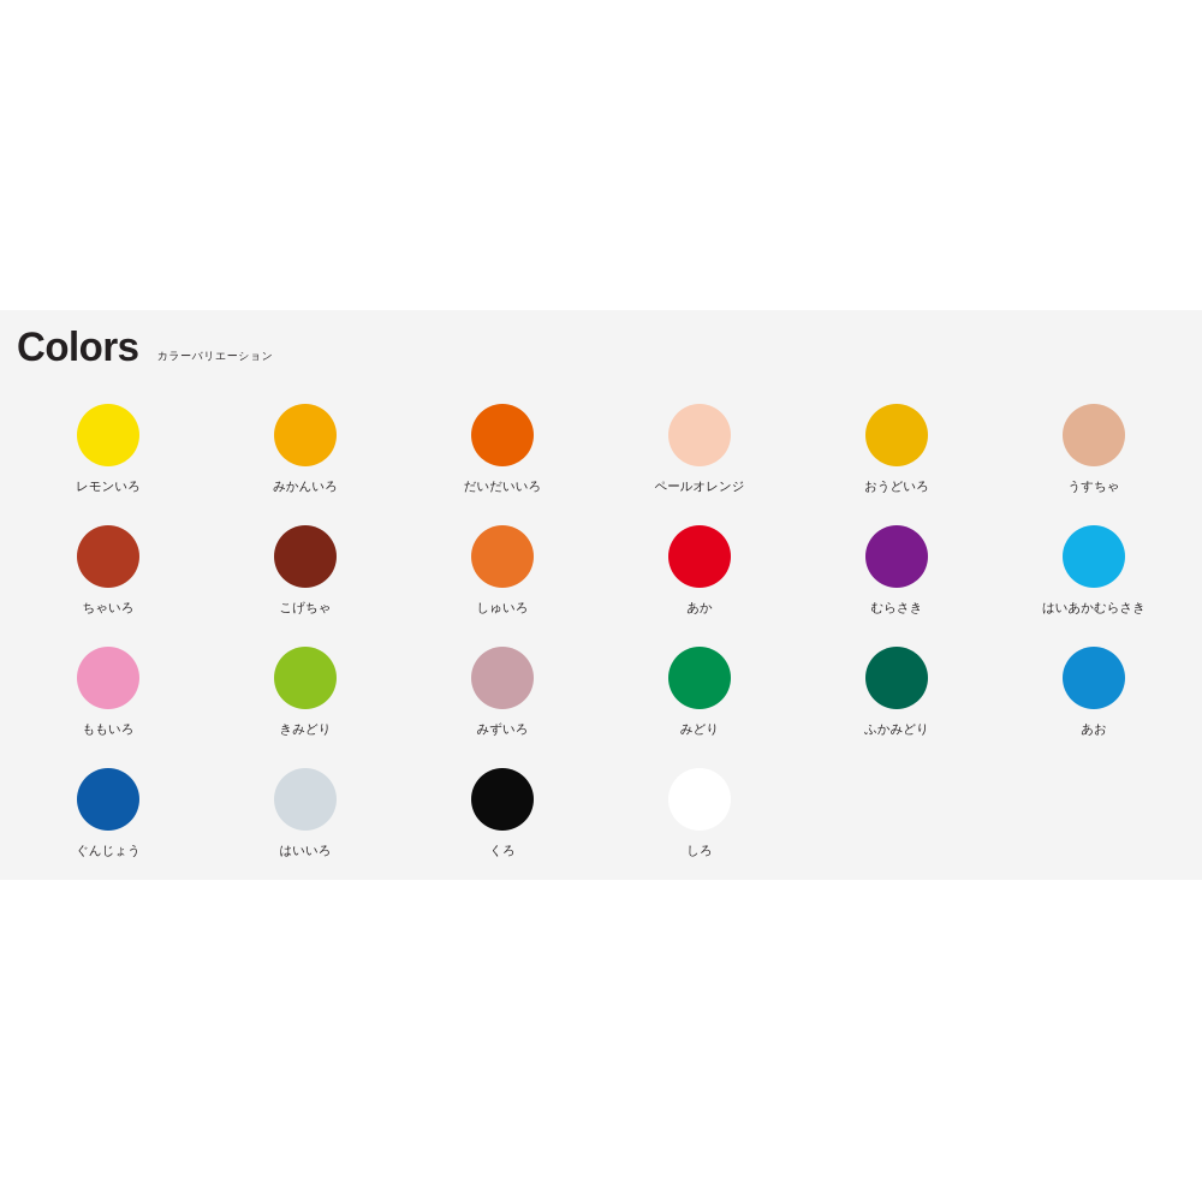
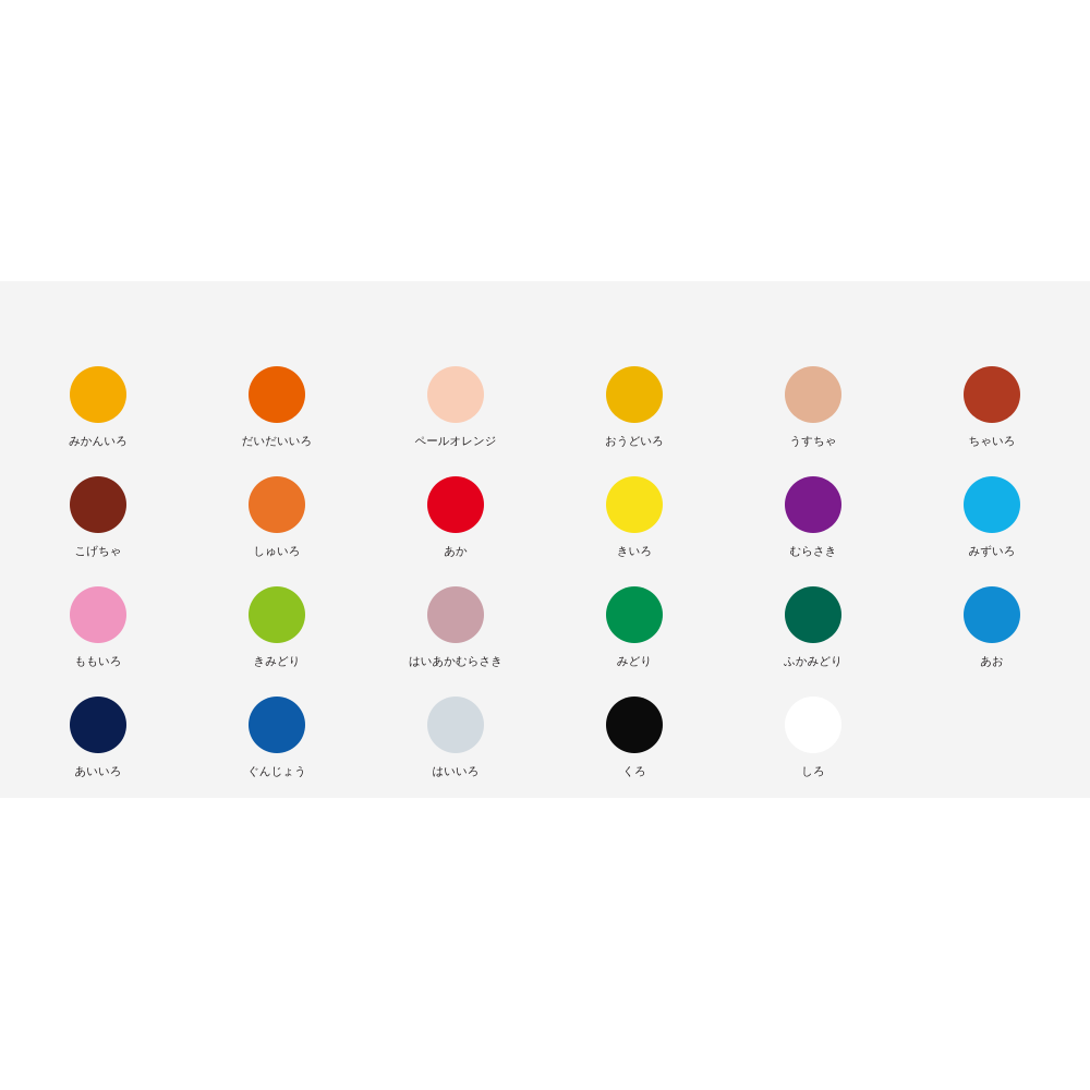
- Colors
- カラーバリエーション
- レモンいろ
  みかんいろ
  だいだいいろ
  ペールオレンジ
  おうどいろ
  うすちゃ
  ちゃいろ
  こげちゃ
  しゅいろ
  あか
+ きいろ
  むらさき
- はいあかむらさき
+ みずいろ
  ももいろ
  きみどり
- みずいろ
+ はいあかむらさき
  みどり
  ふかみどり
  あお
+ あいいろ
  ぐんじょう
  はいいろ
  くろ
  しろ
